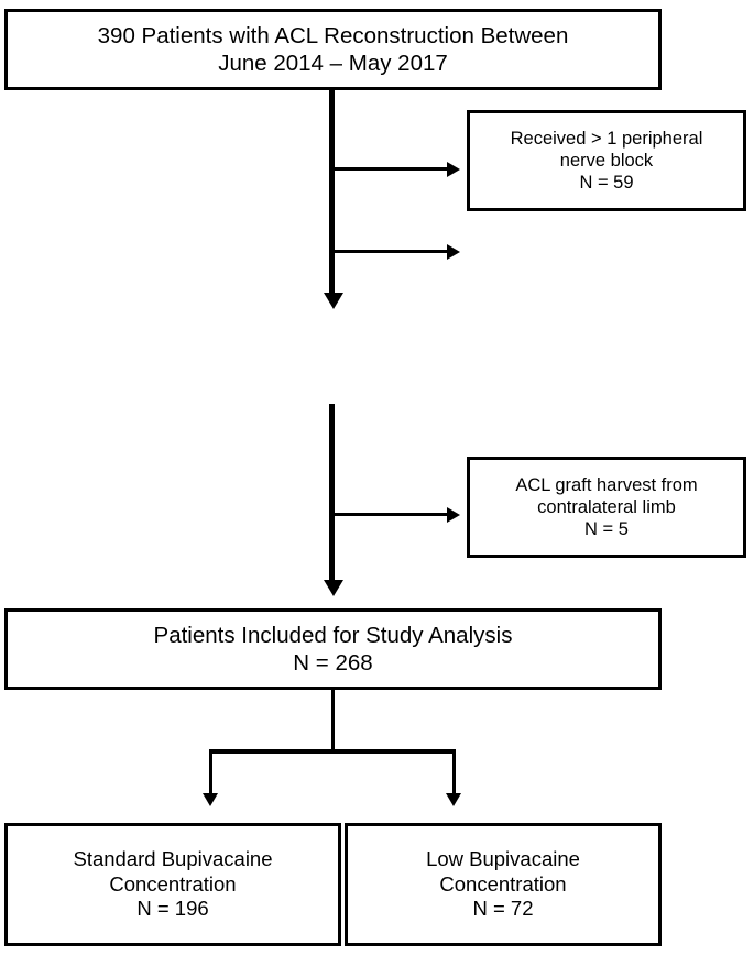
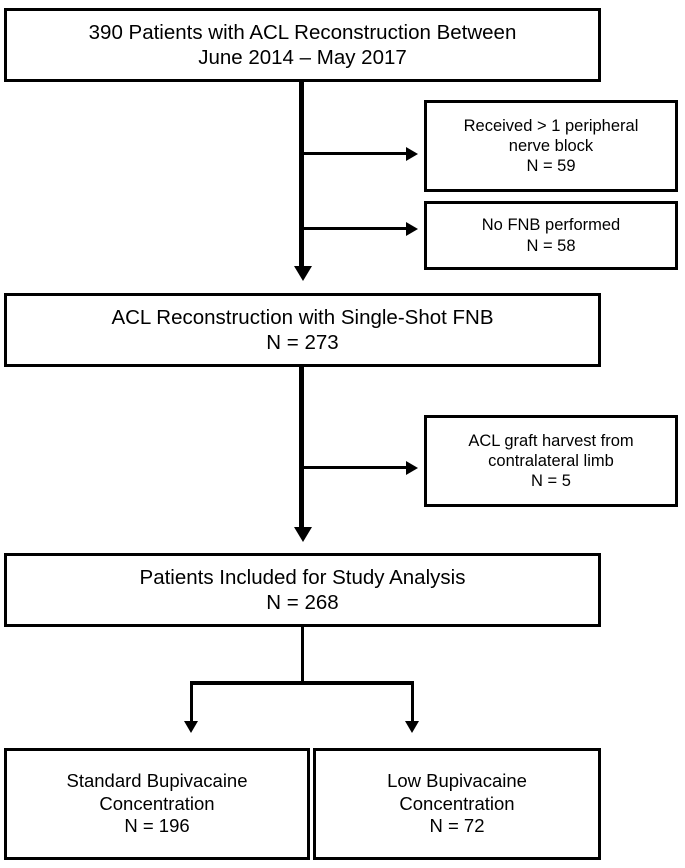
  390 Patients with ACL Reconstruction Between
  June 2014 – May 2017
  Received > 1 peripheral
  nerve block
  N = 59
+ No FNB performed
+ N = 58
+ ACL Reconstruction with Single-Shot FNB
+ N = 273
  ACL graft harvest from
  contralateral limb
  N = 5
  Patients Included for Study Analysis
  N = 268
  Standard Bupivacaine
  Concentration
  N = 196
  Low Bupivacaine
  Concentration
  N = 72
